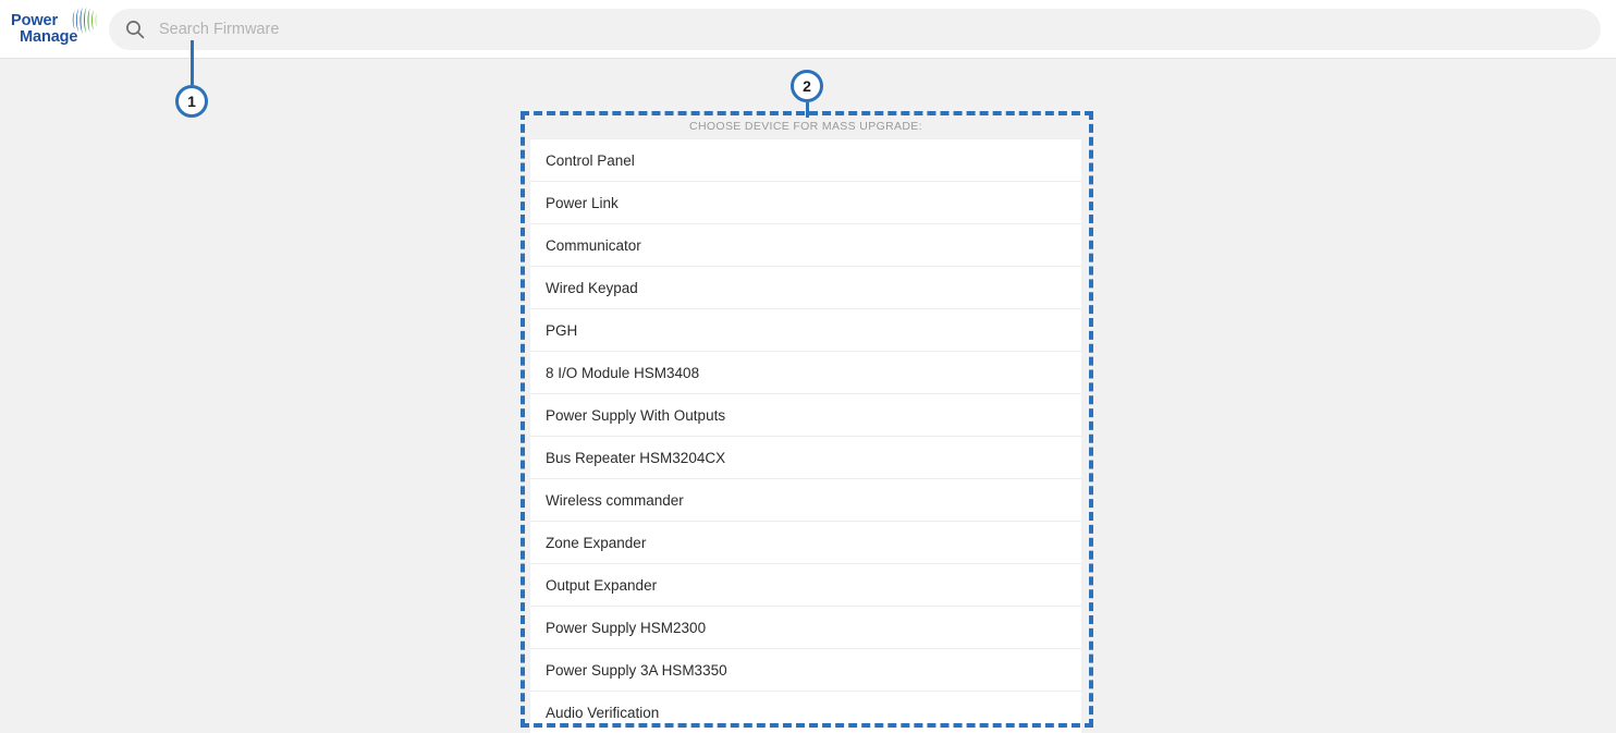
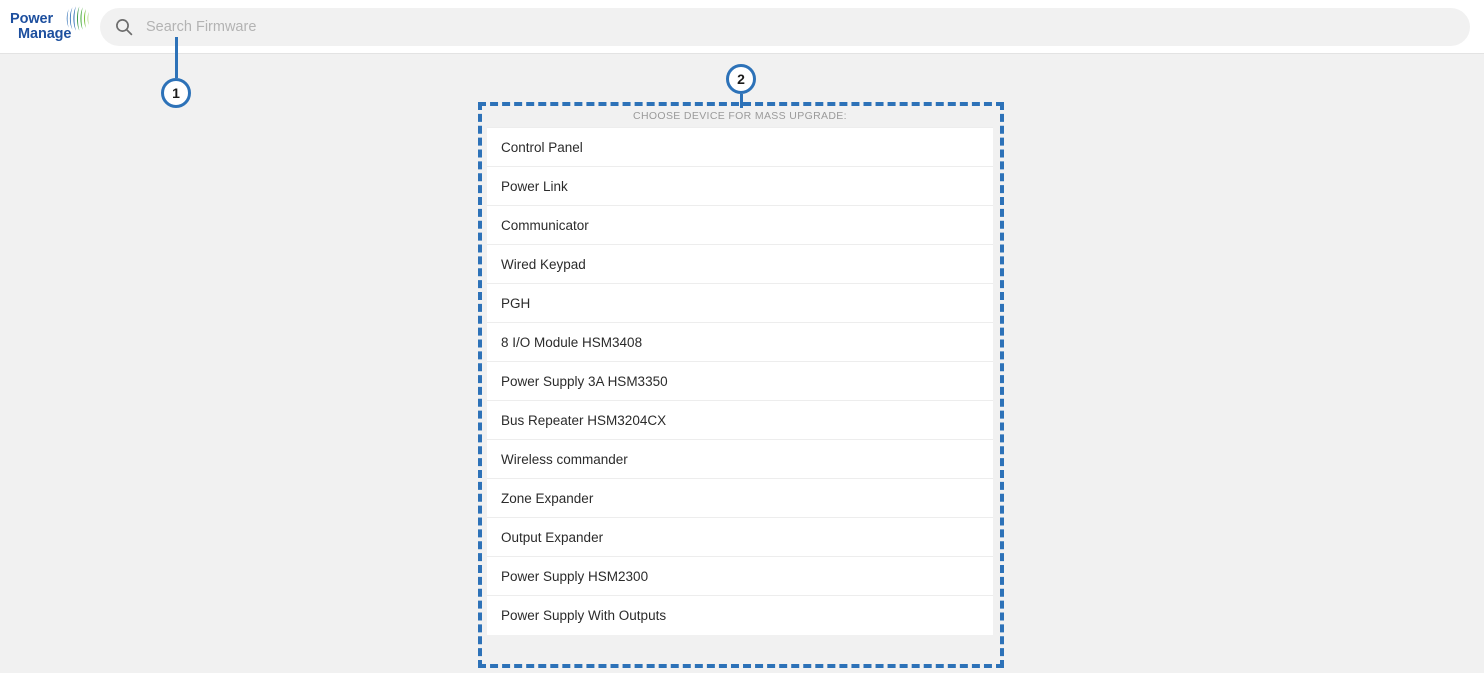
  Power
  Manage
  Search Firmware
  CHOOSE DEVICE FOR MASS UPGRADE:
  Control Panel
  Power Link
  Communicator
  Wired Keypad
  PGH
  8 I/O Module HSM3408
- Power Supply With Outputs
+ Power Supply 3A HSM3350
  Bus Repeater HSM3204CX
  Wireless commander
  Zone Expander
  Output Expander
  Power Supply HSM2300
- Power Supply 3A HSM3350
+ Power Supply With Outputs
- Audio Verification
  1
  2
